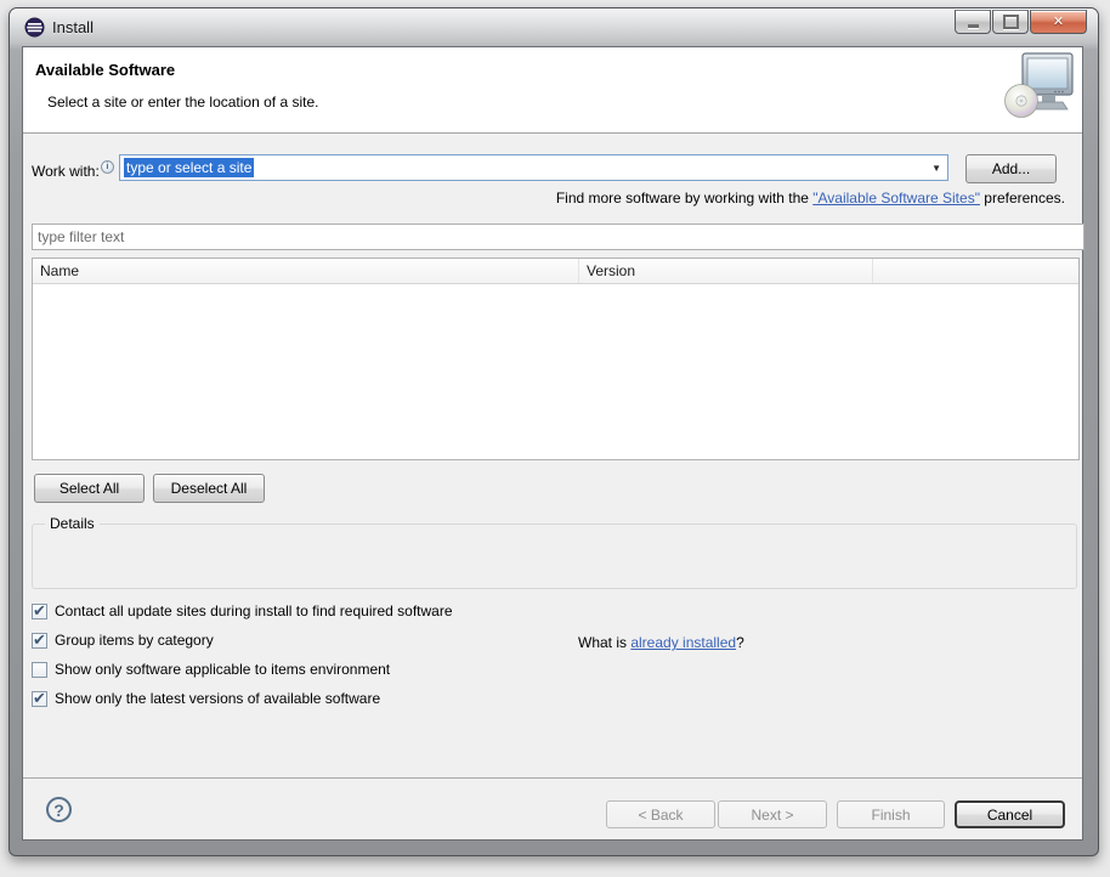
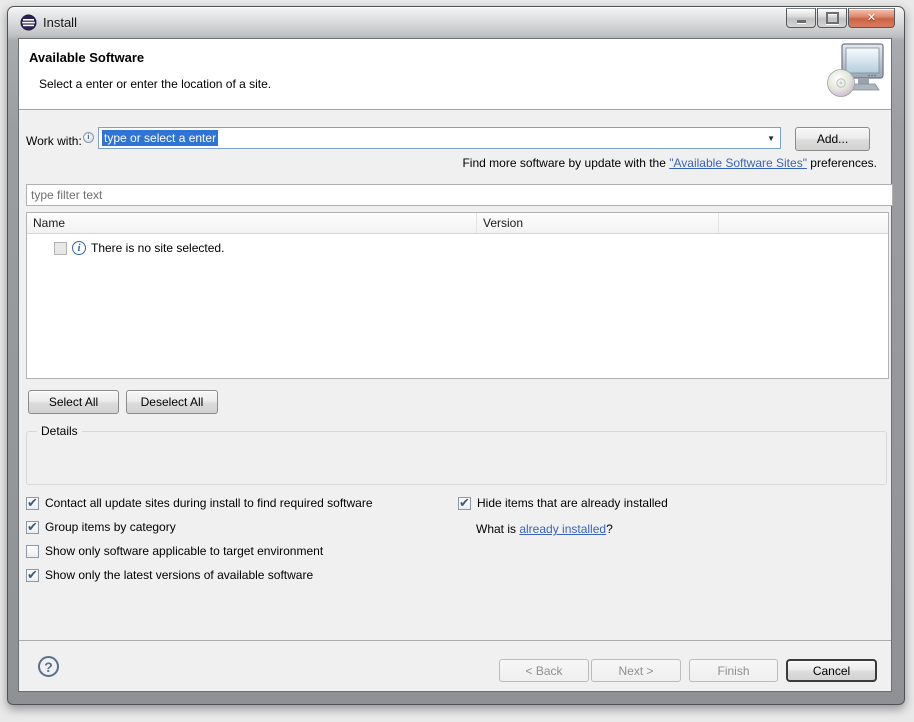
  Install
  ✕
  Available Software
- Select a site or enter the location of a site.
+ Select a enter or enter the location of a site.
  Work with:
- type or select a site
+ type or select a enter
  ▼
  Add...
- Find more software by working with the "Available Software Sites" preferences.
+ Find more software by update with the "Available Software Sites" preferences.
  type filter text
  Name
  Version
+ i
+ There is no site selected.
  Select All
  Deselect All
  Details
  Contact all update sites during install to find required software
  Group items by category
- Show only software applicable to items environment
+ Show only software applicable to target environment
  Show only the latest versions of available software
+ Hide items that are already installed
  What is already installed?
  ?
  < Back
  Next >
  Finish
  Cancel
